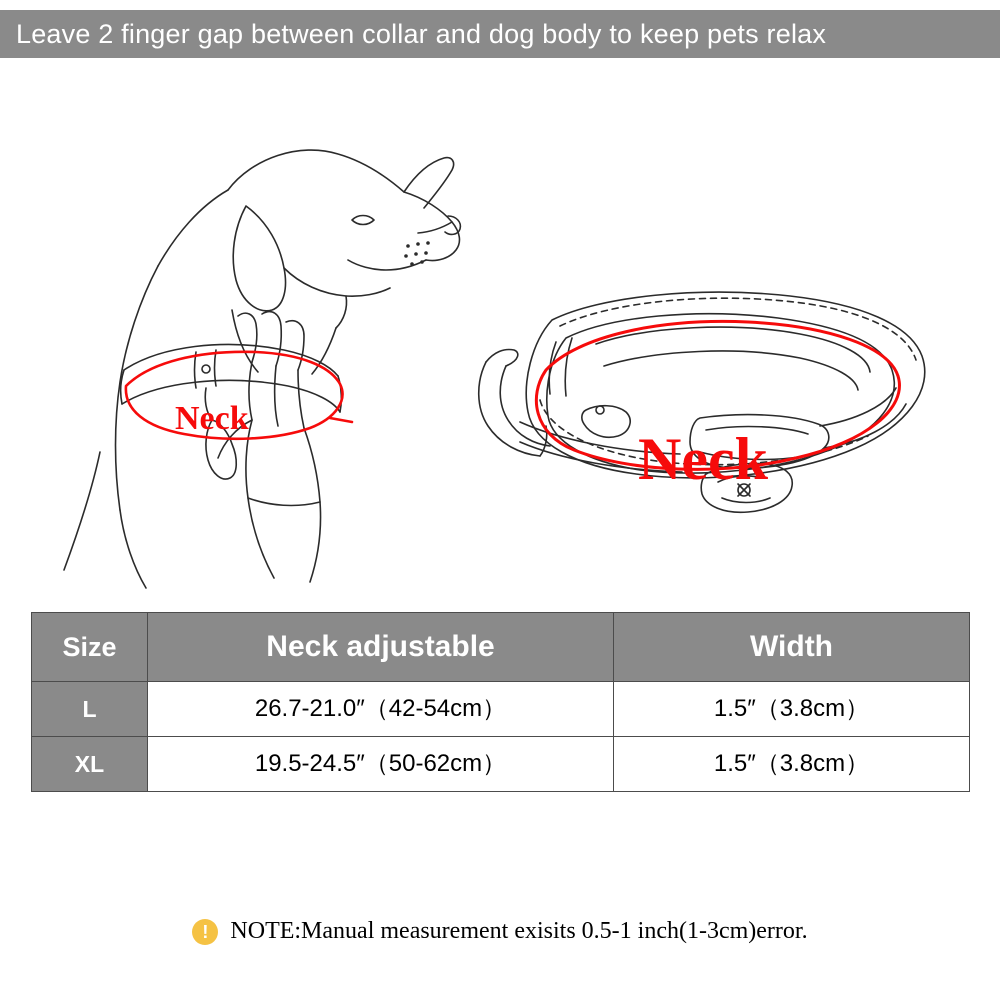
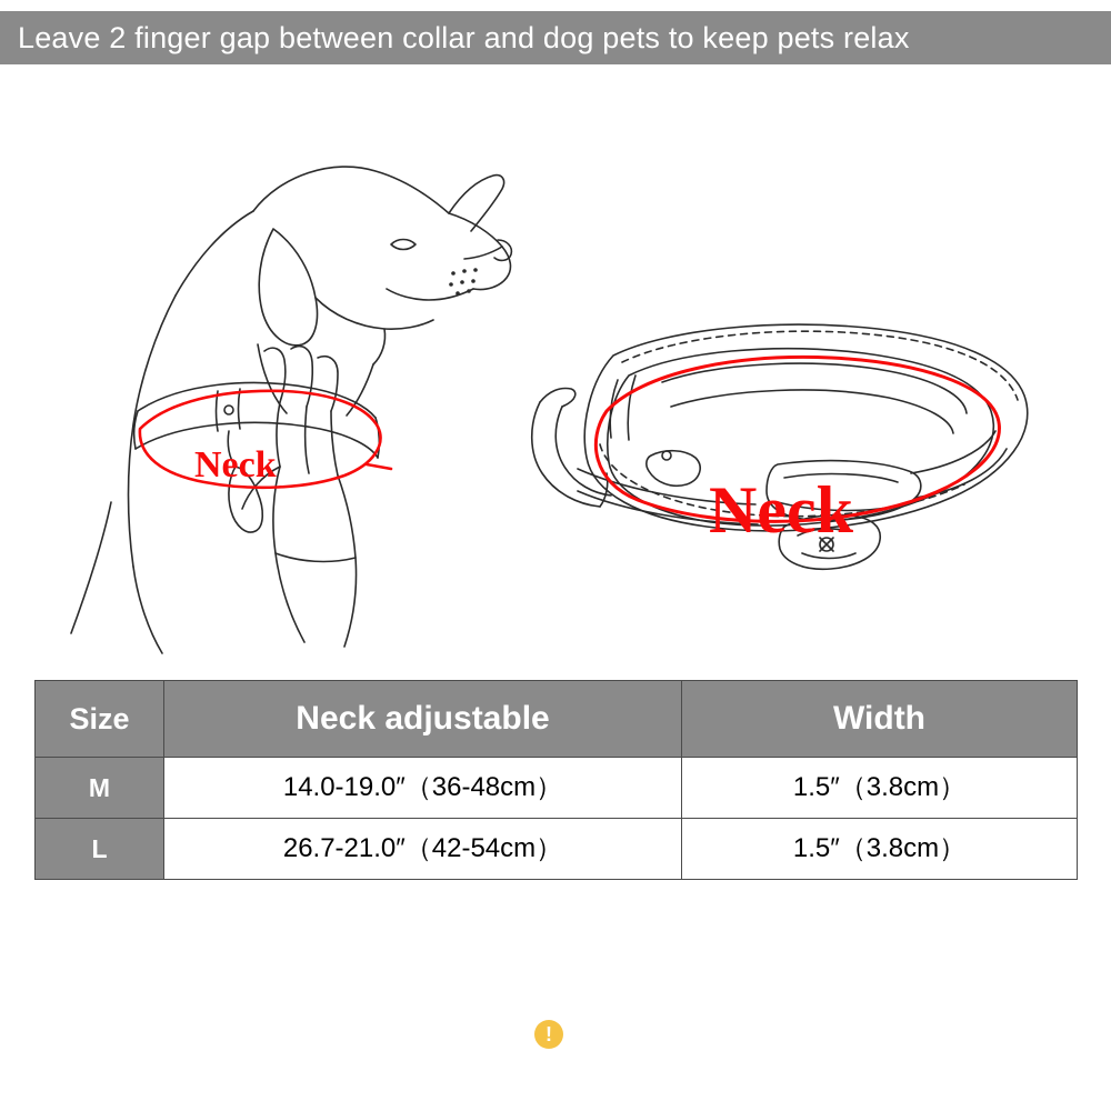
- Leave 2 finger gap between collar and dog body to keep pets relax
+ Leave 2 finger gap between collar and dog pets to keep pets relax
  Neck
  Neck
  Size	Neck adjustable	Width
+ M	14.0-19.0″（36-48cm）	1.5″（3.8cm）
  L	26.7-21.0″（42-54cm）	1.5″（3.8cm）
- XL	19.5-24.5″（50-62cm）	1.5″（3.8cm）
  !
- NOTE:Manual measurement exisits 0.5-1 inch(1-3cm)error.
